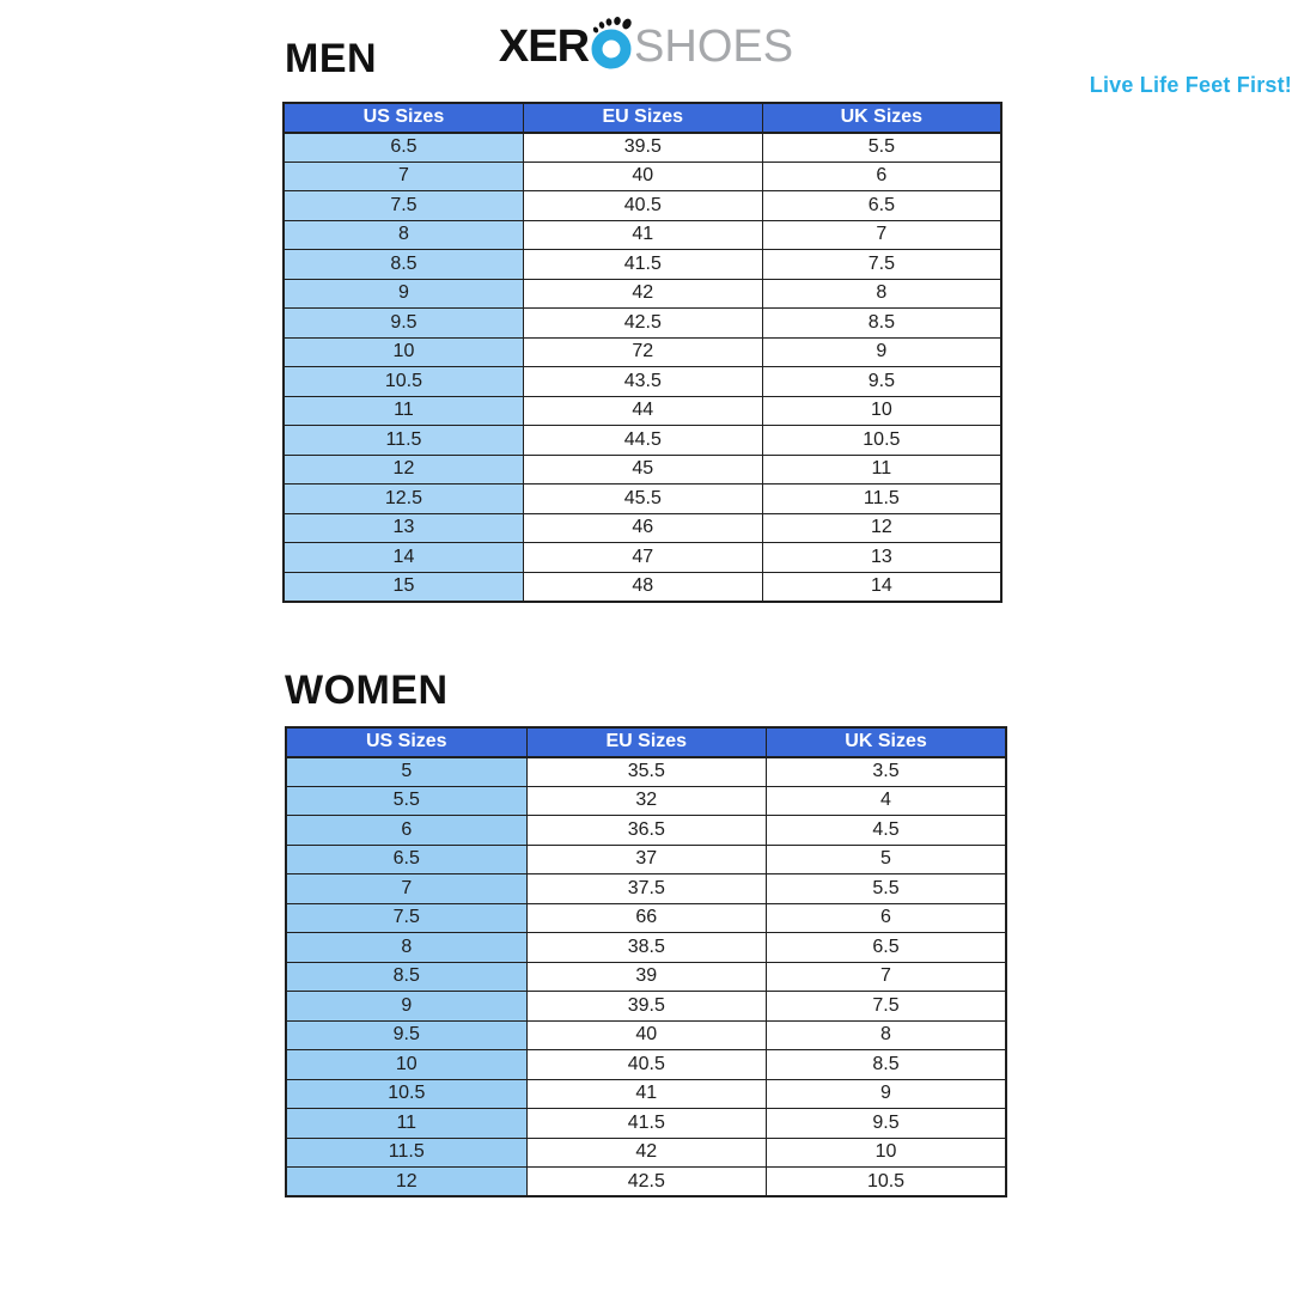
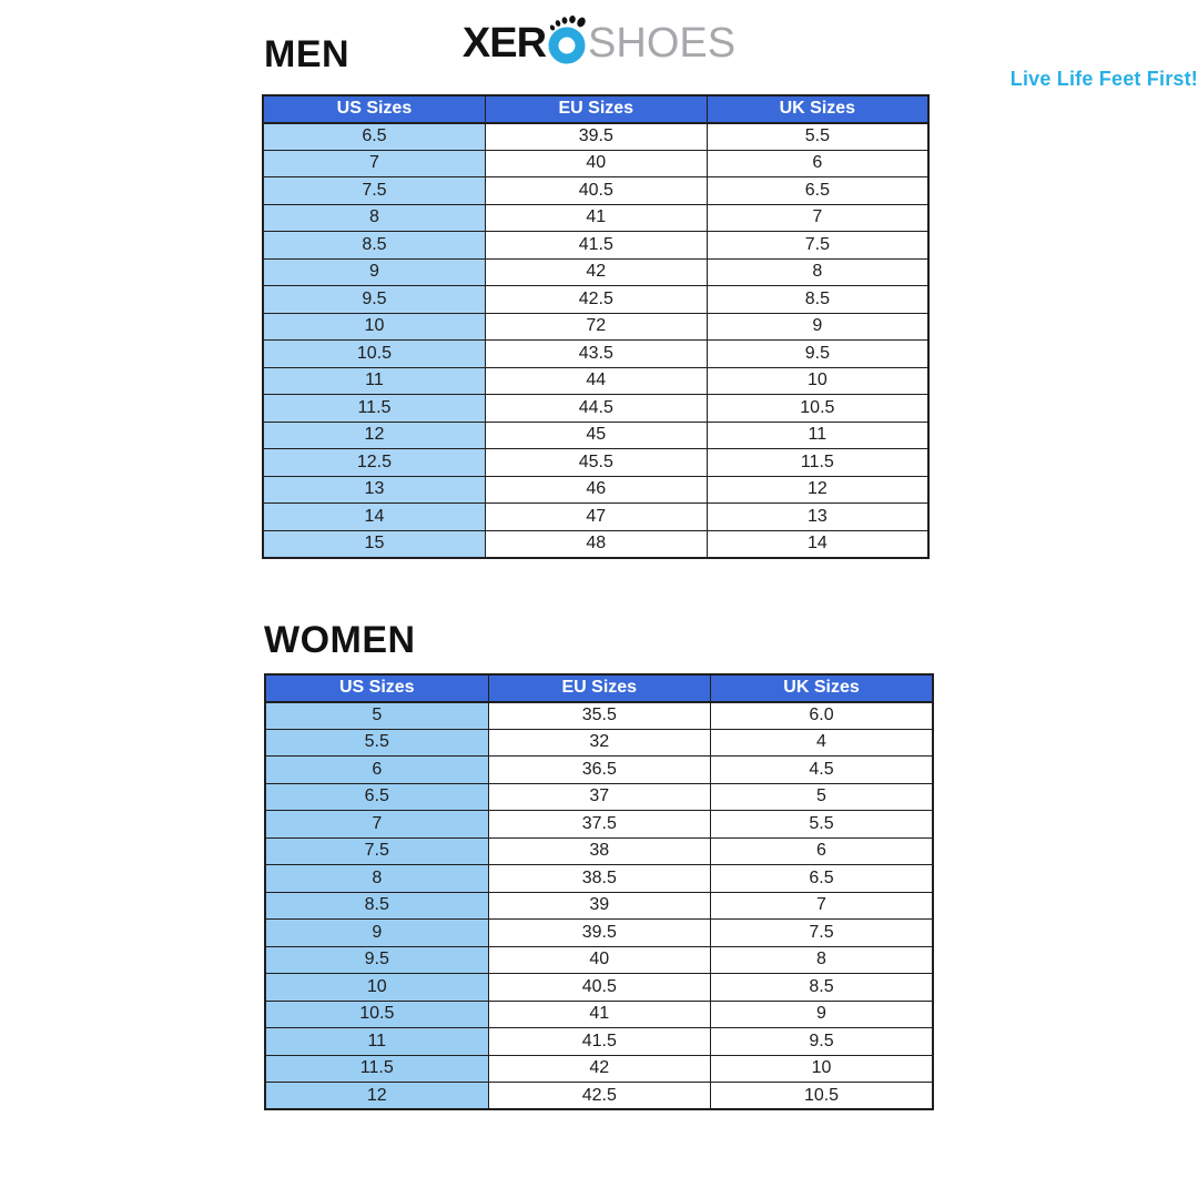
  MEN
  XER
  SHOES
  Live Life Feet First!
  US Sizes	EU Sizes	UK Sizes
  6.5	39.5	5.5
  7	40	6
  7.5	40.5	6.5
  8	41	7
  8.5	41.5	7.5
  9	42	8
  9.5	42.5	8.5
  10	72	9
  10.5	43.5	9.5
  11	44	10
  11.5	44.5	10.5
  12	45	11
  12.5	45.5	11.5
  13	46	12
  14	47	13
  15	48	14
  WOMEN
  US Sizes	EU Sizes	UK Sizes
- 5	35.5	3.5
+ 5	35.5	6.0
  5.5	32	4
  6	36.5	4.5
  6.5	37	5
  7	37.5	5.5
- 7.5	66	6
+ 7.5	38	6
  8	38.5	6.5
  8.5	39	7
  9	39.5	7.5
  9.5	40	8
  10	40.5	8.5
  10.5	41	9
  11	41.5	9.5
  11.5	42	10
  12	42.5	10.5
